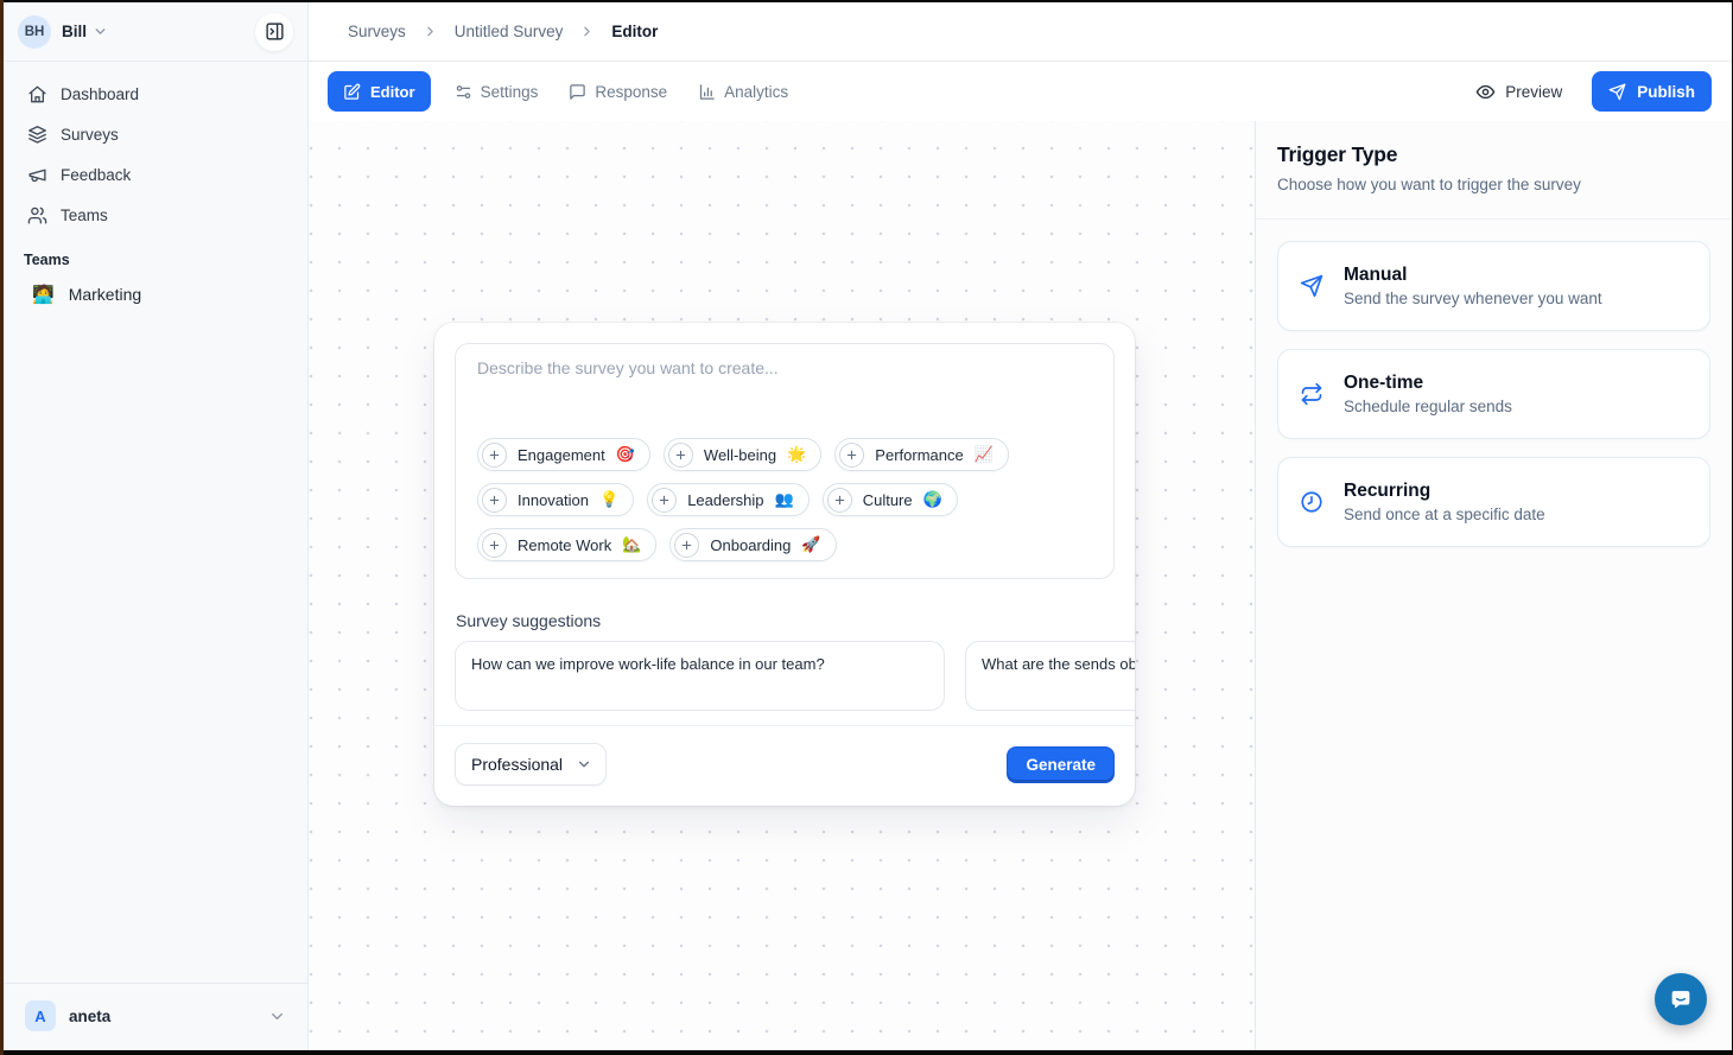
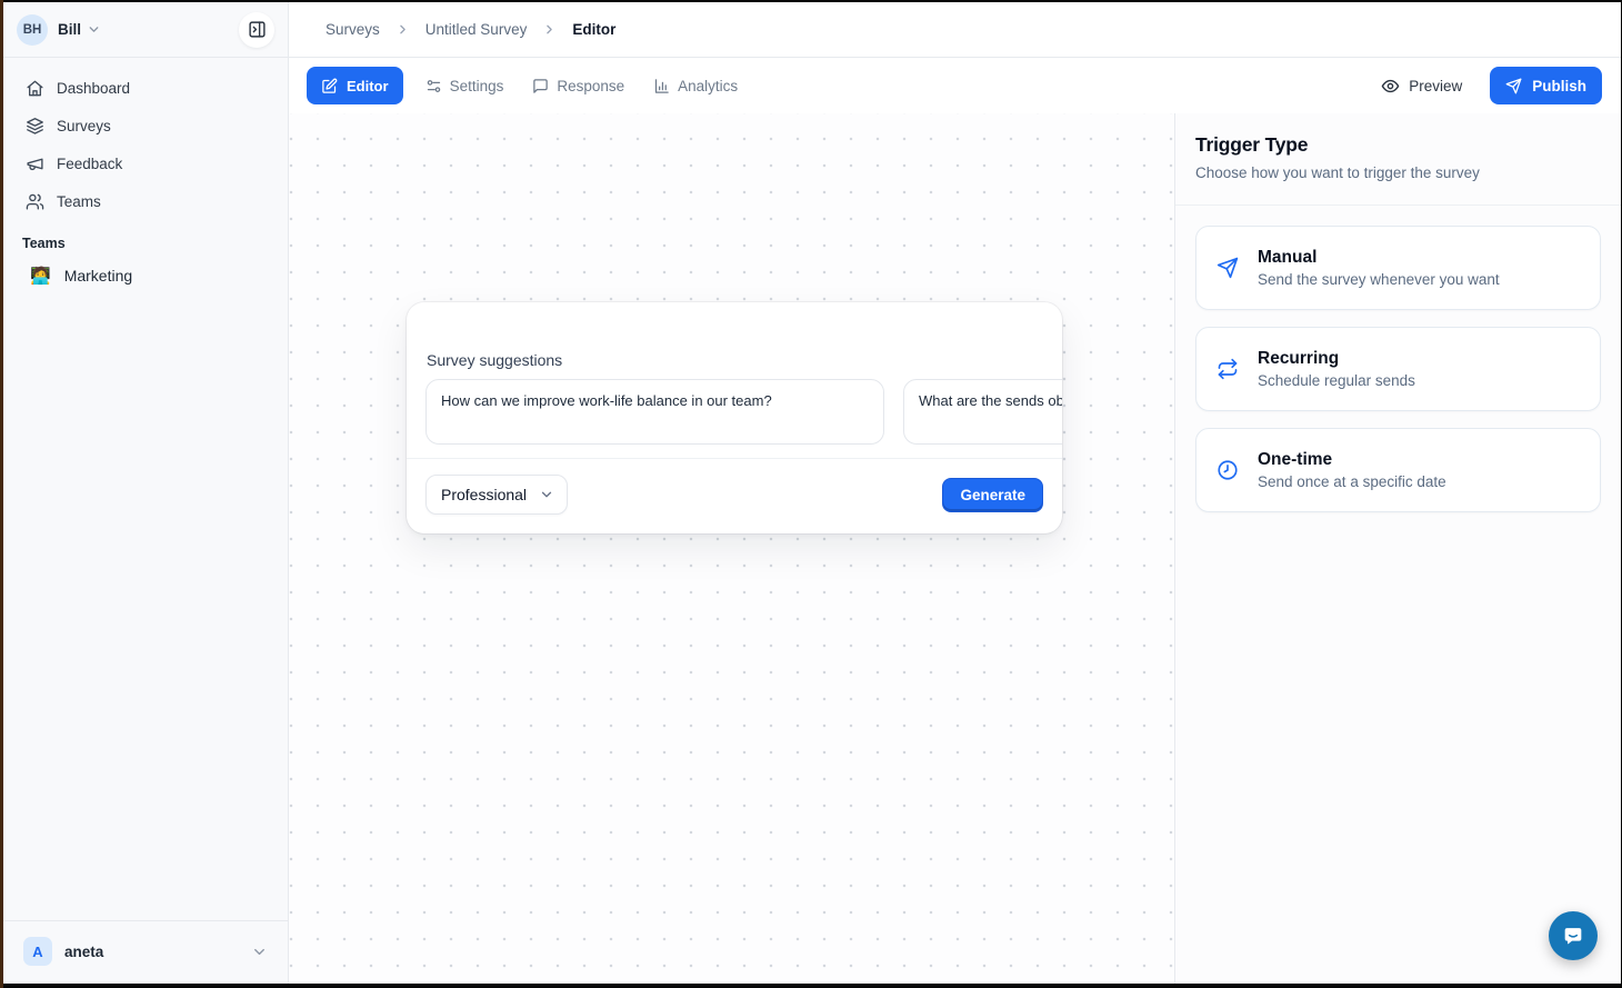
  BH
  Bill
  Dashboard
  Surveys
  Feedback
  Teams
  Teams
  🧑‍💻
  Marketing
  A
  aneta
  Surveys
  Untitled Survey
  Editor
  Editor
  Settings
  Response
  Analytics
  Preview
  Publish
- Describe the survey you want to create...
- Engagement
- 🎯
- Well-being
- 🌟
- Performance
- 📈
- Innovation
- 💡
- Leadership
- 👥
- Culture
- 🌍
- Remote Work
- 🏡
- Onboarding
- 🚀
  Survey suggestions
  How can we improve work-life balance in our team?
  What are the sends ob
  Professional
  Generate
  Trigger Type
  Choose how you want to trigger the survey
  Manual
  Send the survey whenever you want
- One-time
+ Recurring
  Schedule regular sends
- Recurring
+ One-time
  Send once at a specific date
